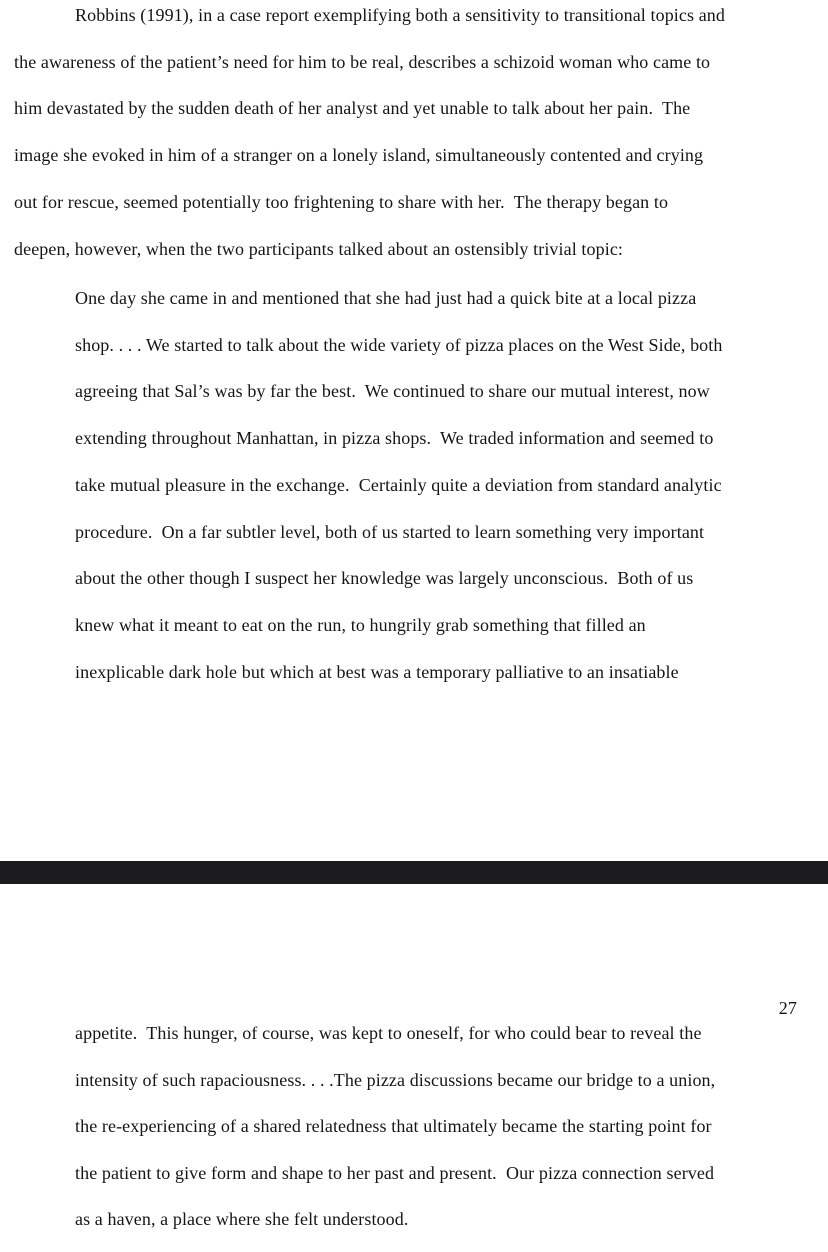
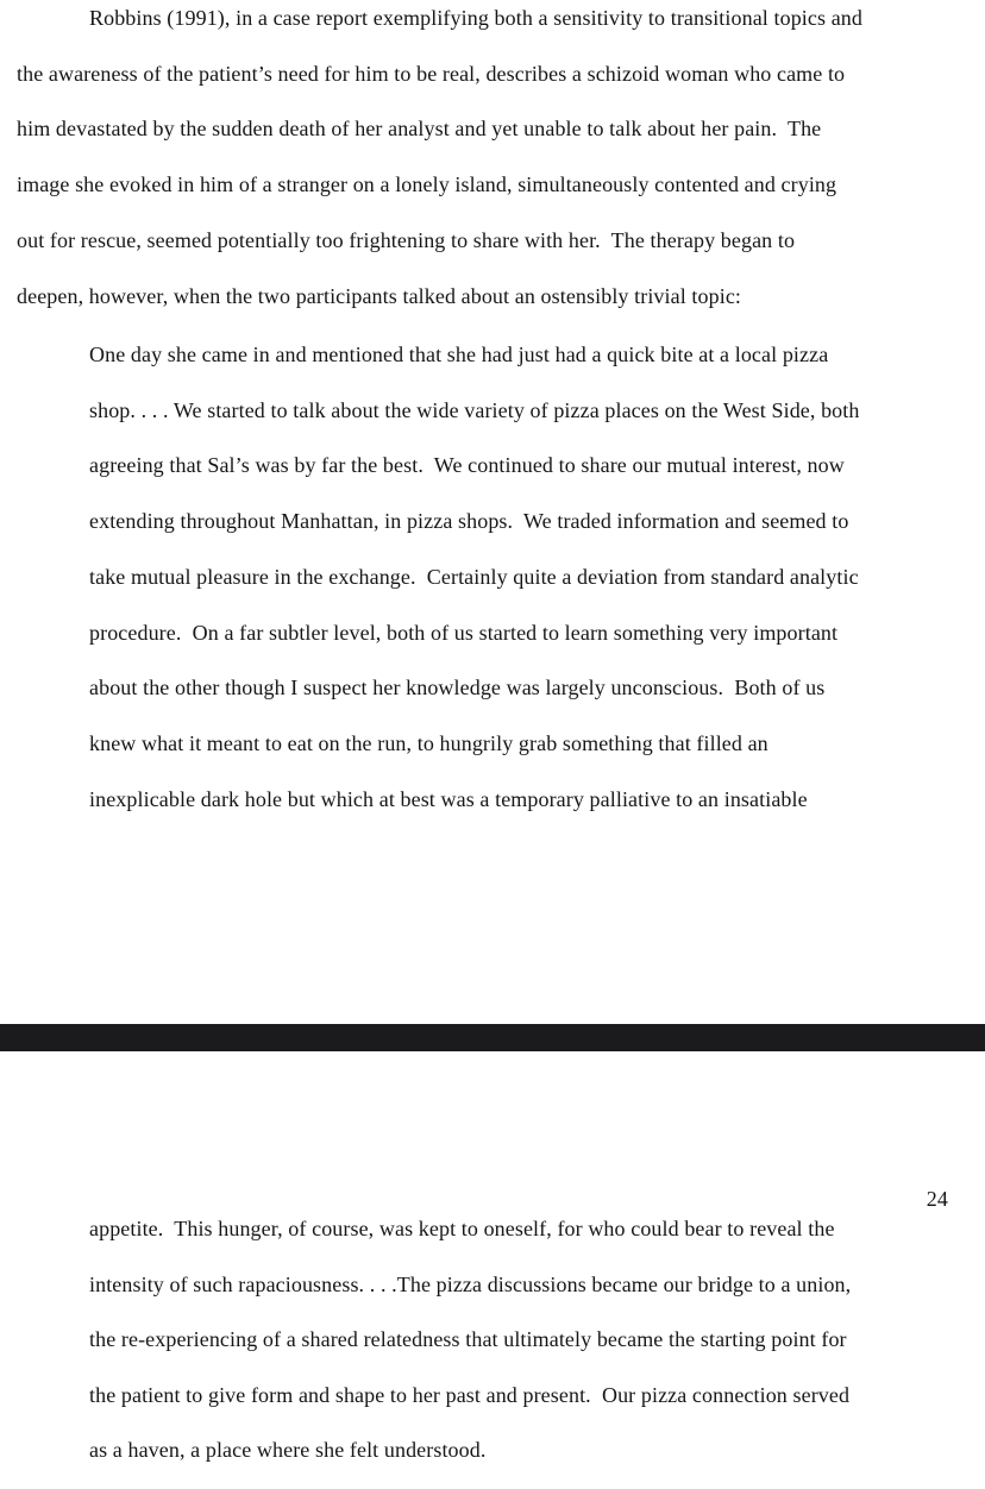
  Robbins (1991), in a case report exemplifying both a sensitivity to transitional topics and
  the awareness of the patient’s need for him to be real, describes a schizoid woman who came to
  him devastated by the sudden death of her analyst and yet unable to talk about her pain. The
  image she evoked in him of a stranger on a lonely island, simultaneously contented and crying
  out for rescue, seemed potentially too frightening to share with her. The therapy began to
  deepen, however, when the two participants talked about an ostensibly trivial topic:
  One day she came in and mentioned that she had just had a quick bite at a local pizza
  shop. . . . We started to talk about the wide variety of pizza places on the West Side, both
  agreeing that Sal’s was by far the best. We continued to share our mutual interest, now
  extending throughout Manhattan, in pizza shops. We traded information and seemed to
  take mutual pleasure in the exchange. Certainly quite a deviation from standard analytic
  procedure. On a far subtler level, both of us started to learn something very important
  about the other though I suspect her knowledge was largely unconscious. Both of us
  knew what it meant to eat on the run, to hungrily grab something that filled an
  inexplicable dark hole but which at best was a temporary palliative to an insatiable
- 27
+ 24
  appetite. This hunger, of course, was kept to oneself, for who could bear to reveal the
  intensity of such rapaciousness. . . .The pizza discussions became our bridge to a union,
  the re-experiencing of a shared relatedness that ultimately became the starting point for
  the patient to give form and shape to her past and present. Our pizza connection served
  as a haven, a place where she felt understood.
